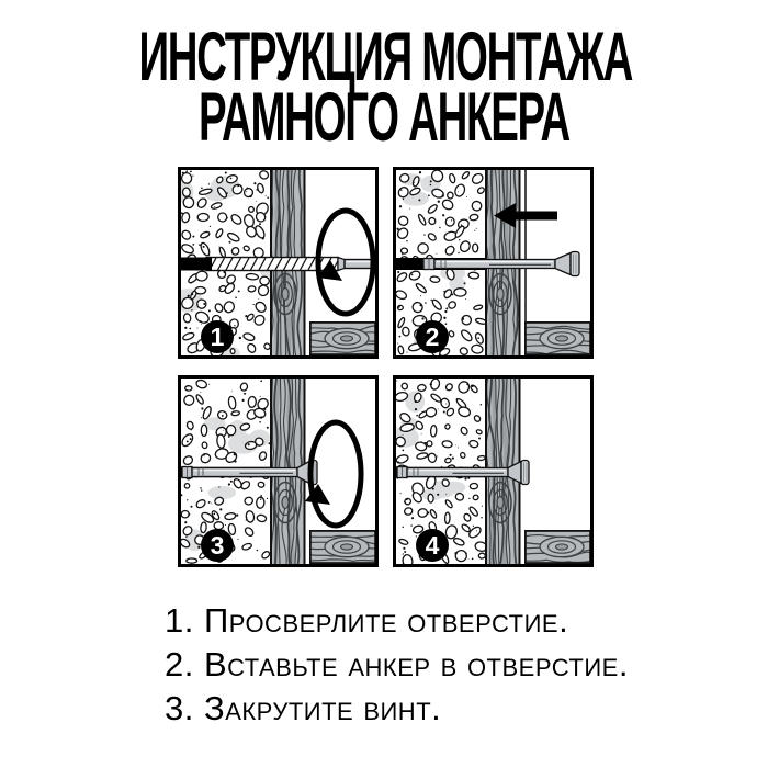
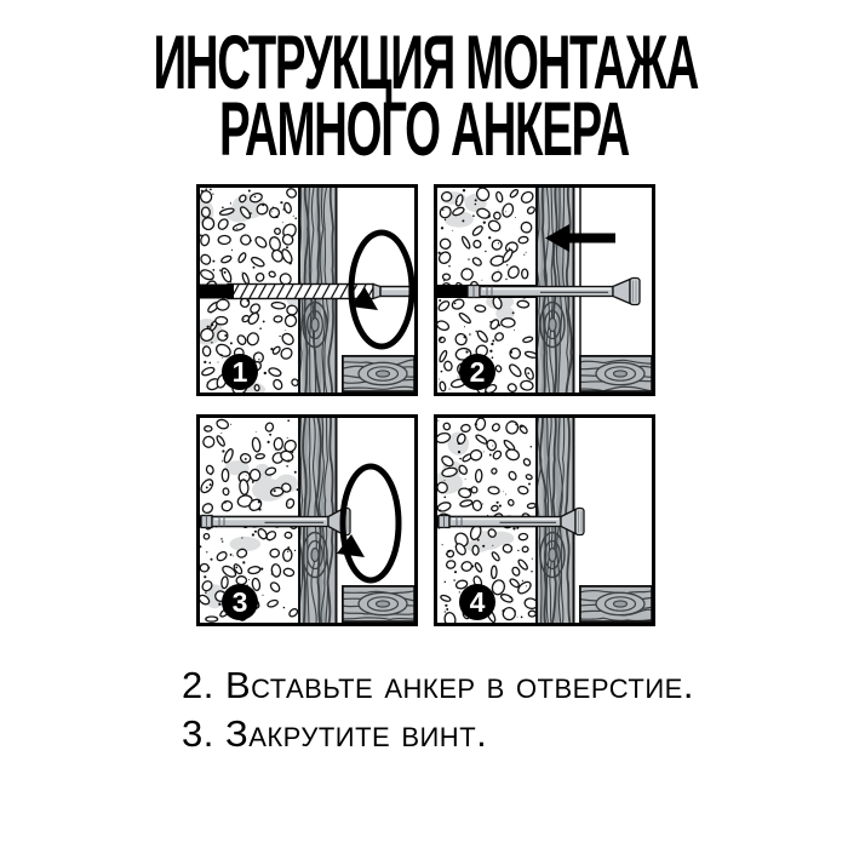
  ИНСТРУКЦИЯ МОНТАЖА
  РАМНОГО АНКЕРА
  1
  2
  3
  4
- 1. Просверлите отверстие.
  2. Вставьте анкер в отверстие.
  3. Закрутите винт.
